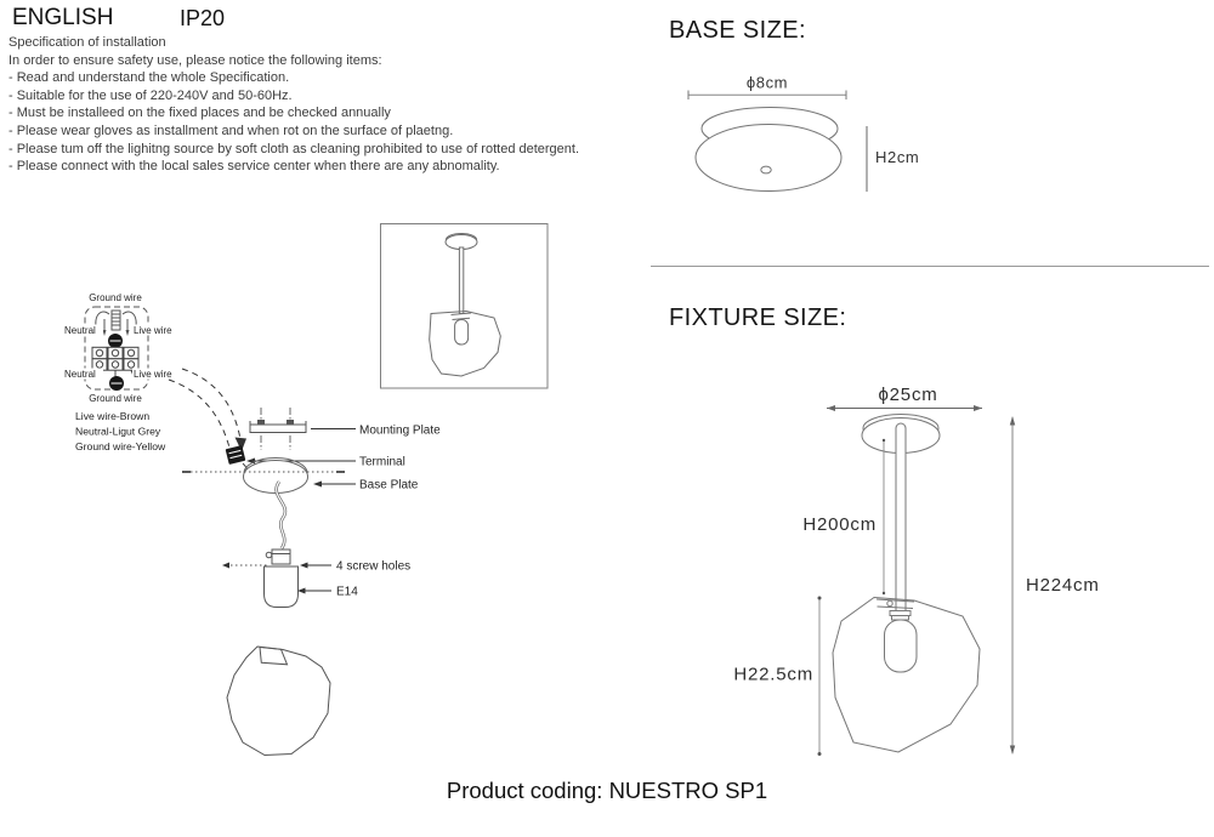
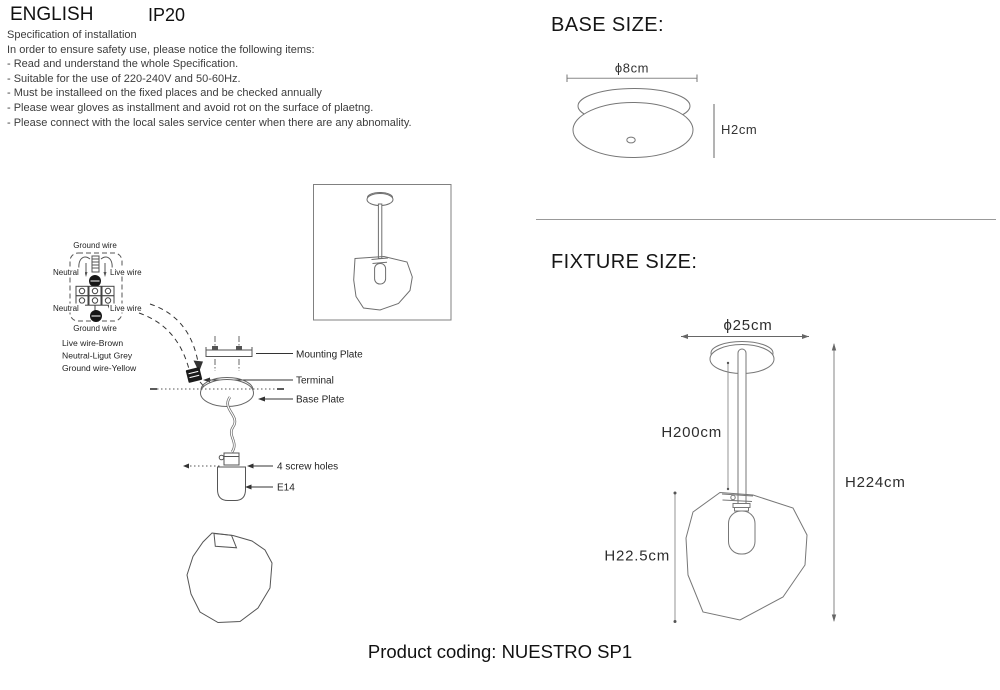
  ENGLISH
  IP20
  Specification of installation
  In order to ensure safety use, please notice the following items:
  - Read and understand the whole Specification.
  - Suitable for the use of 220-240V and 50-60Hz.
  - Must be installeed on the fixed places and be checked annually
- - Please wear gloves as installment and when rot on the surface of plaetng.
+ - Please wear gloves as installment and avoid rot on the surface of plaetng.
- - Please tum off the lighitng source by soft cloth as cleaning prohibited to use of rotted detergent.
  - Please connect with the local sales service center when there are any abnomality.
  Ground wire
  Neutral
  Live wire
  Neutral
  Live wire
  Ground wire
  Live wire-Brown
  Neutral-Ligut Grey
  Ground wire-Yellow
  Mounting Plate
  Terminal
  Base Plate
  4 screw holes
  E14
  BASE SIZE:
  ϕ8cm
  H2cm
  FIXTURE SIZE:
  ϕ25cm
  H200cm
  H224cm
  H22.5cm
  Product coding: NUESTRO SP1
